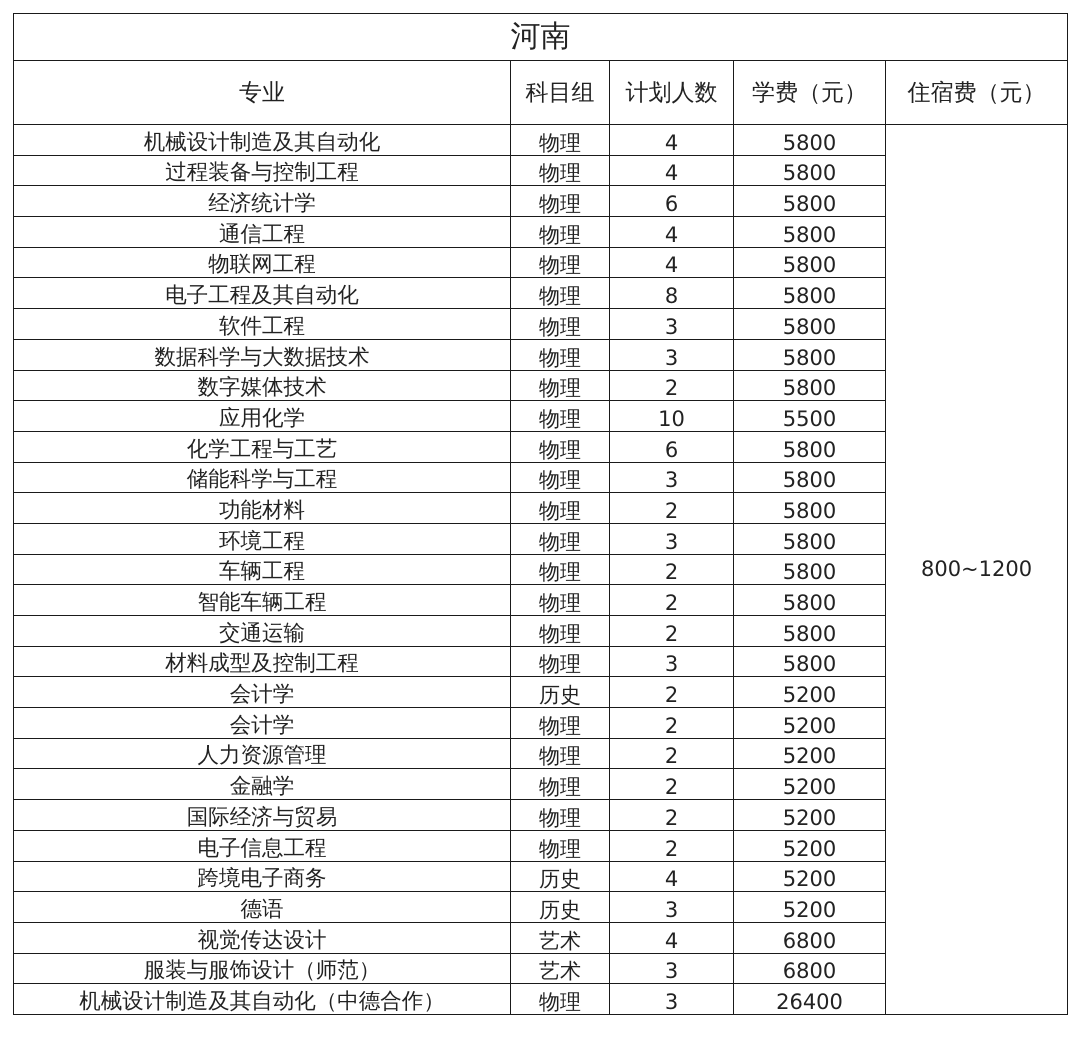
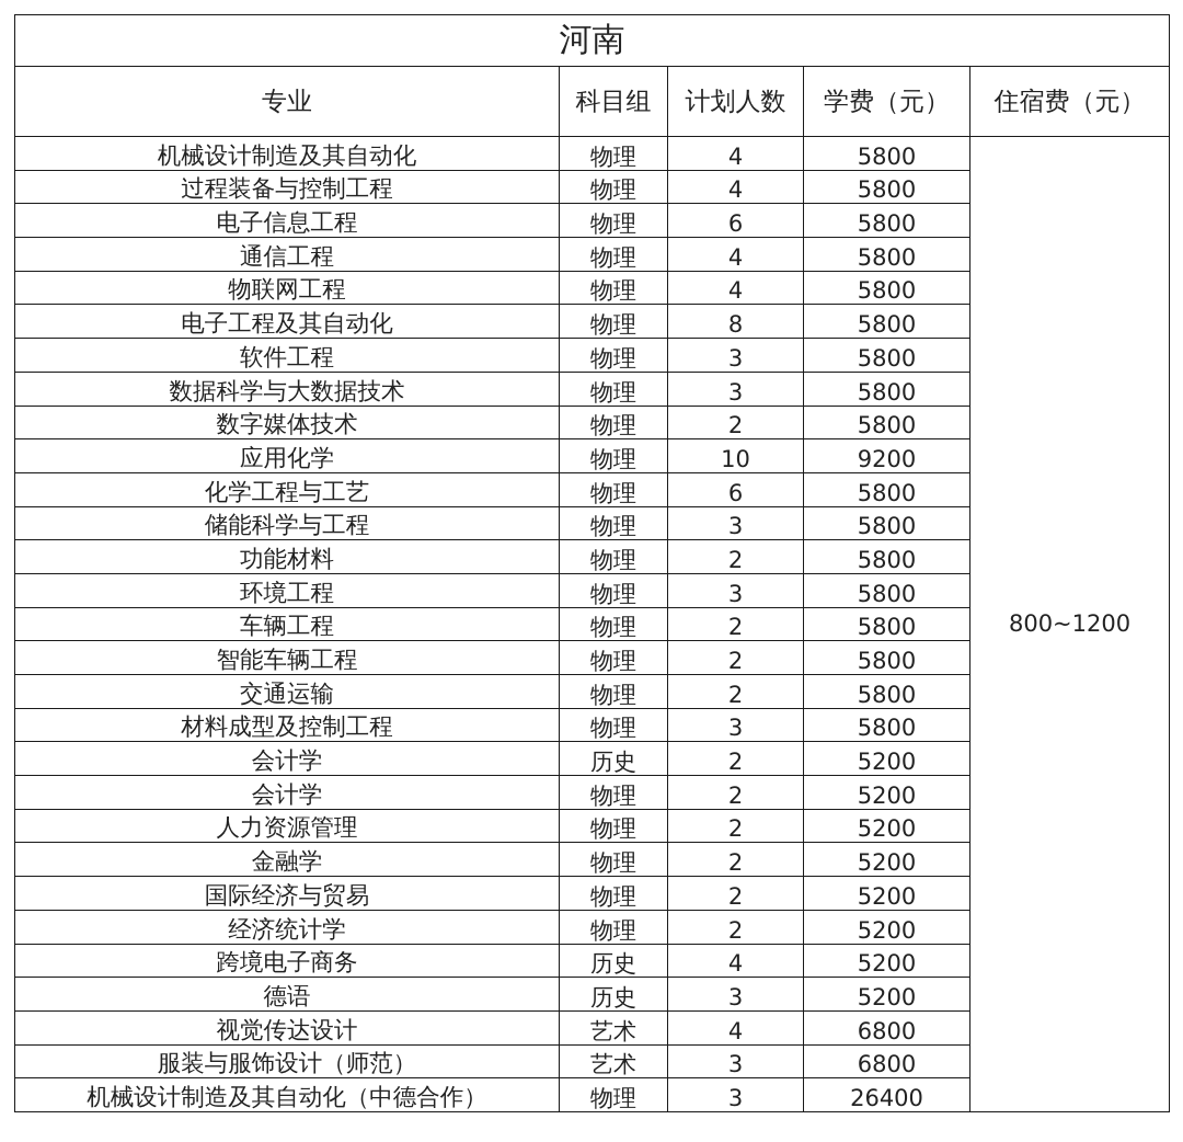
  河南
  专业	科目组	计划人数	学费（元）	住宿费（元）
  机械设计制造及其自动化	物理	4	5800	800~1200
  过程装备与控制工程	物理	4	5800
- 经济统计学	物理	6	5800
+ 电子信息工程	物理	6	5800
  通信工程	物理	4	5800
  物联网工程	物理	4	5800
  电子工程及其自动化	物理	8	5800
  软件工程	物理	3	5800
  数据科学与大数据技术	物理	3	5800
  数字媒体技术	物理	2	5800
- 应用化学	物理	10	5500
+ 应用化学	物理	10	9200
  化学工程与工艺	物理	6	5800
  储能科学与工程	物理	3	5800
  功能材料	物理	2	5800
  环境工程	物理	3	5800
  车辆工程	物理	2	5800
  智能车辆工程	物理	2	5800
  交通运输	物理	2	5800
  材料成型及控制工程	物理	3	5800
  会计学	历史	2	5200
  会计学	物理	2	5200
  人力资源管理	物理	2	5200
  金融学	物理	2	5200
  国际经济与贸易	物理	2	5200
- 电子信息工程	物理	2	5200
+ 经济统计学	物理	2	5200
  跨境电子商务	历史	4	5200
  德语	历史	3	5200
  视觉传达设计	艺术	4	6800
  服装与服饰设计（师范）	艺术	3	6800
  机械设计制造及其自动化（中德合作）	物理	3	26400
